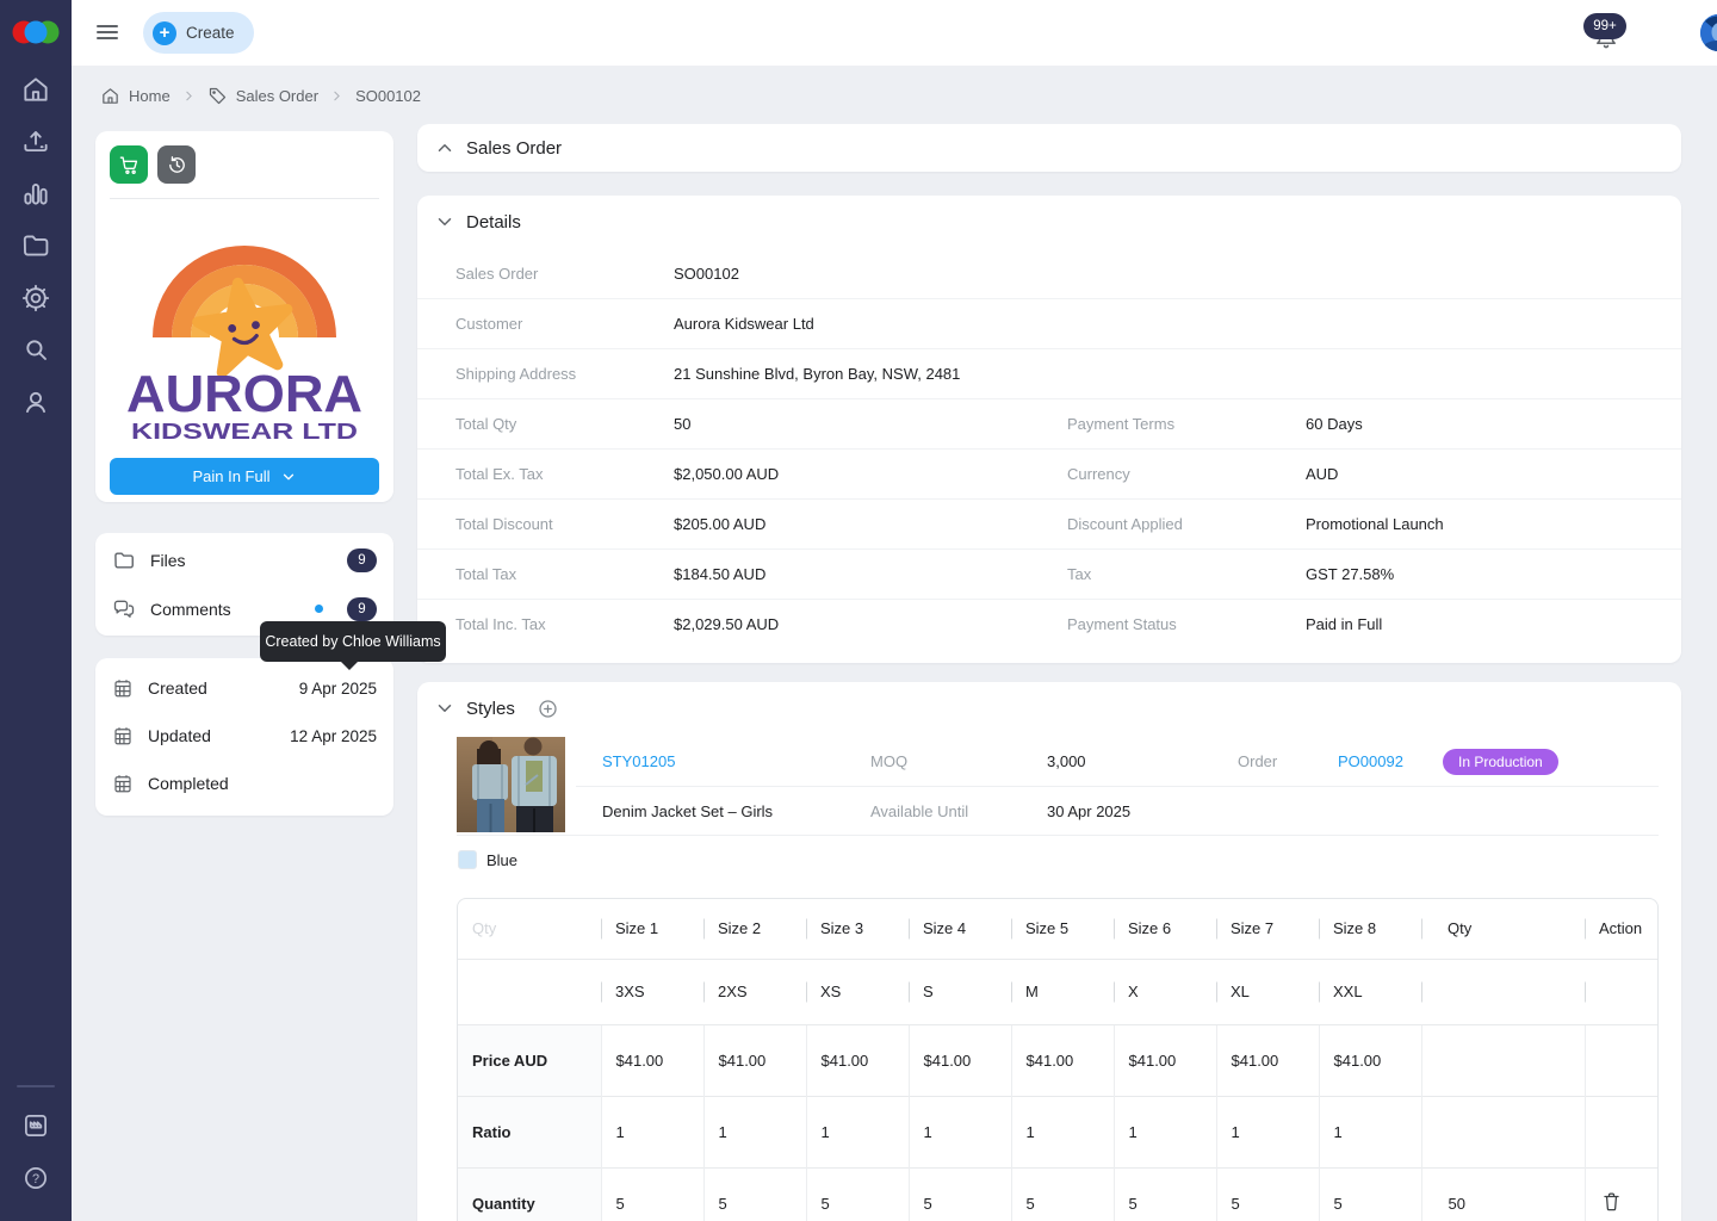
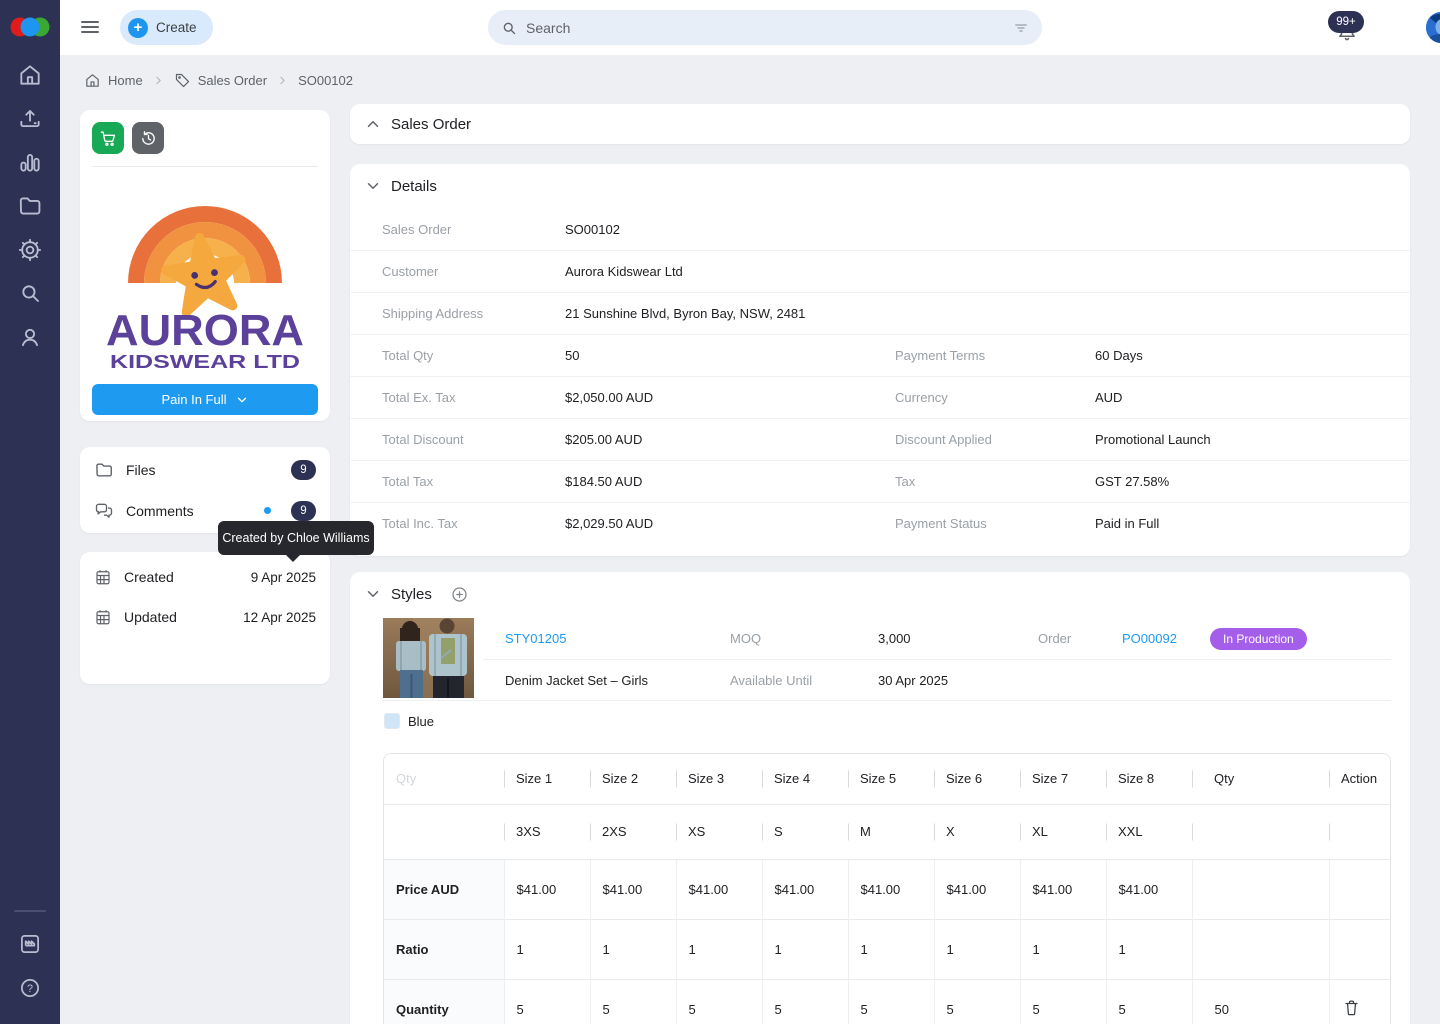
  ?
  +
  Create
+ Search
  99+
  Home
  Sales Order
  SO00102
  AURORA
  KIDSWEAR LTD
  Pain In Full
  Files
  9
  Comments
  9
  Created
  9 Apr 2025
  Updated
  12 Apr 2025
- Completed
  Created by Chloe Williams
  Sales Order
  Details
  Sales Order
  SO00102
  Customer
  Aurora Kidswear Ltd
  Shipping Address
  21 Sunshine Blvd, Byron Bay, NSW, 2481
  Total Qty
  50
  Payment Terms
  60 Days
  Total Ex. Tax
  $2,050.00 AUD
  Currency
  AUD
  Total Discount
  $205.00 AUD
  Discount Applied
  Promotional Launch
  Total Tax
  $184.50 AUD
  Tax
  GST 27.58%
  Total Inc. Tax
  $2,029.50 AUD
  Payment Status
  Paid in Full
  Styles
  STY01205
  MOQ
  3,000
  Order
  PO00092
  In Production
  Denim Jacket Set – Girls
  Available Until
  30 Apr 2025
  Blue
  Qty	Size 1	Size 2	Size 3	Size 4	Size 5	Size 6	Size 7	Size 8	Qty	Action
  	3XS	2XS	XS	S	M	X	XL	XXL
  Price AUD	$41.00	$41.00	$41.00	$41.00	$41.00	$41.00	$41.00	$41.00
  Ratio	1	1	1	1	1	1	1	1
  Quantity	5	5	5	5	5	5	5	5	50
